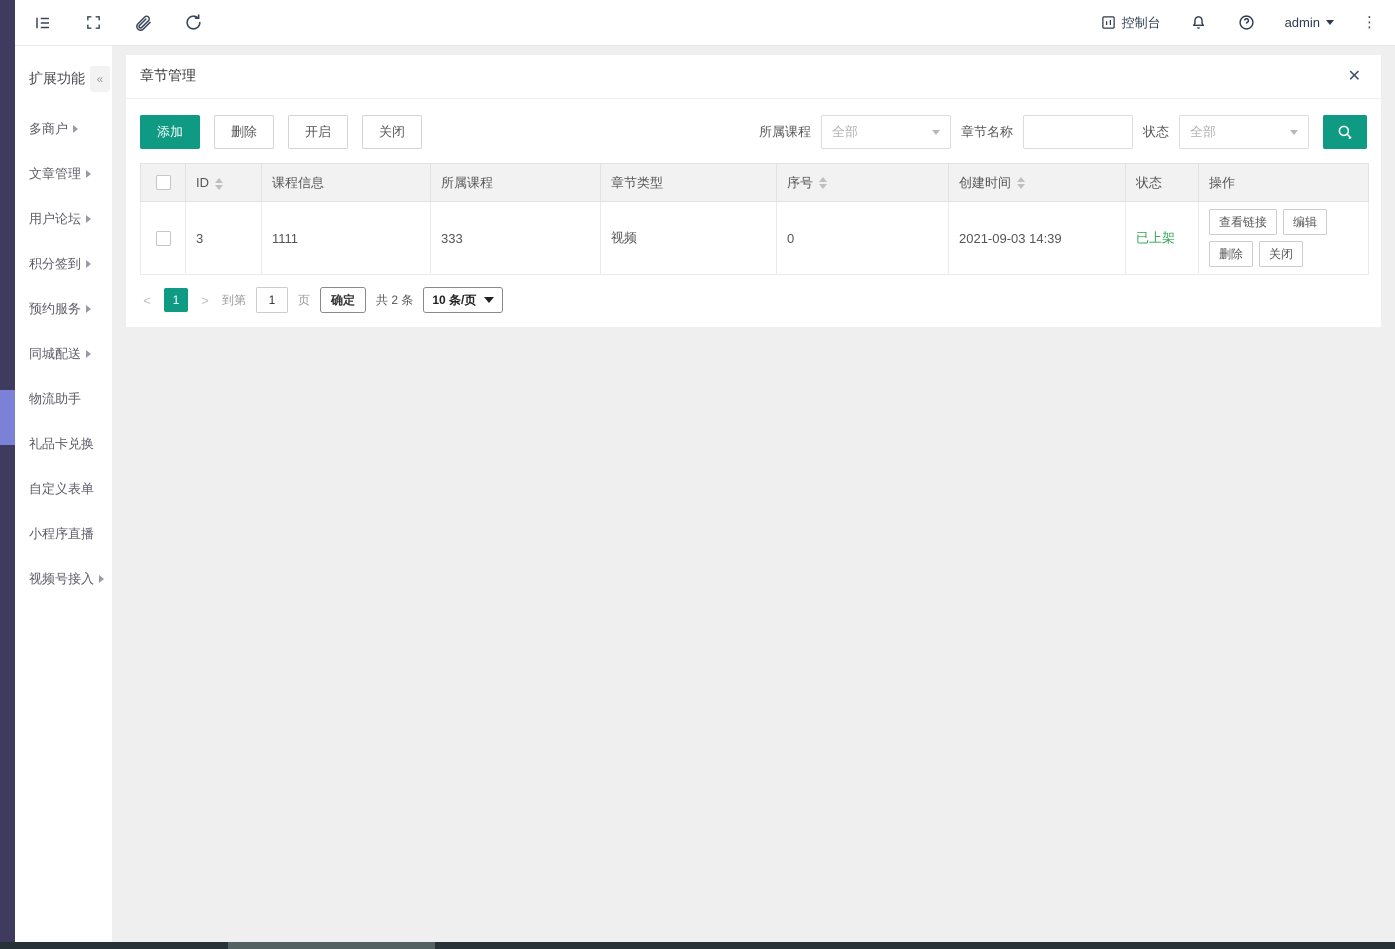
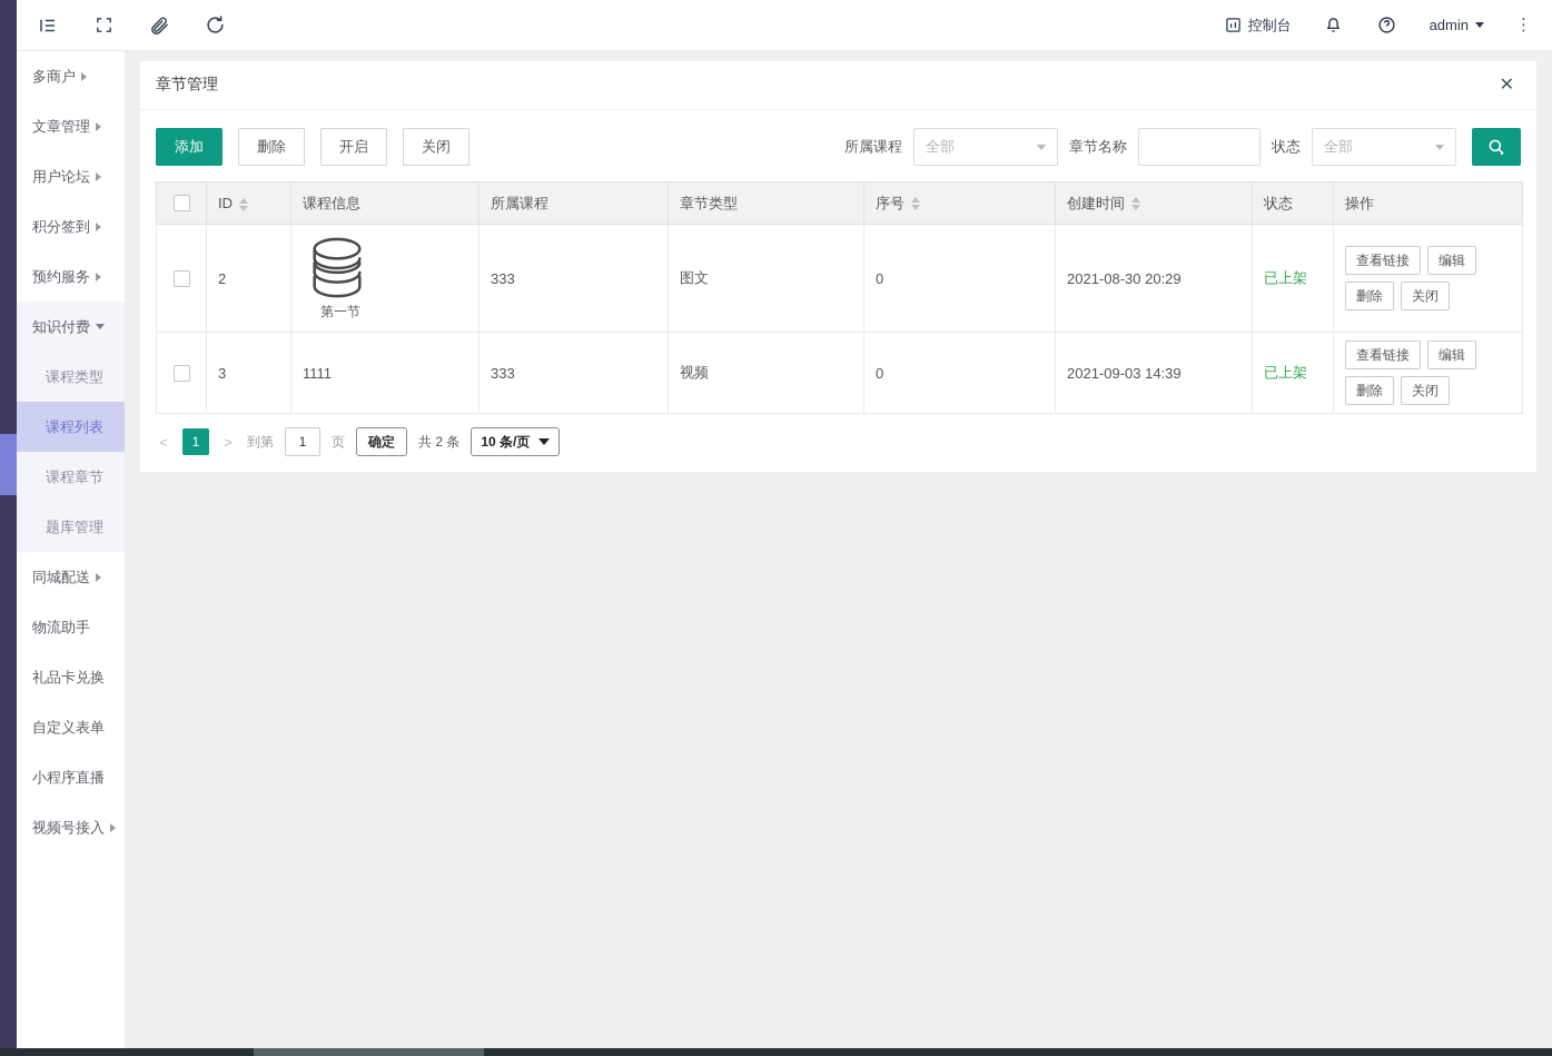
  控制台
  admin
  ⋮
- 扩展功能
- «
  多商户
  文章管理
  用户论坛
  积分签到
  预约服务
+ 知识付费
+ 课程类型
+ 课程列表
+ 课程章节
+ 题库管理
  同城配送
  物流助手
  礼品卡兑换
  自定义表单
  小程序直播
  视频号接入
  章节管理
  ✕
  添加
  删除
  开启
  关闭
  所属课程
  全部
  章节名称
  状态
  全部
  	ID	课程信息	所属课程	章节类型	序号	创建时间	状态	操作
+ 	2	第一节	333	图文	0	2021-08-30 20:29	已上架	查看链接 编辑 删除 关闭
  	3	1111	333	视频	0	2021-09-03 14:39	已上架	查看链接 编辑 删除 关闭
  <
  1
  >
  到第
  1
  页
  确定
  共 2 条
  10 条/页
